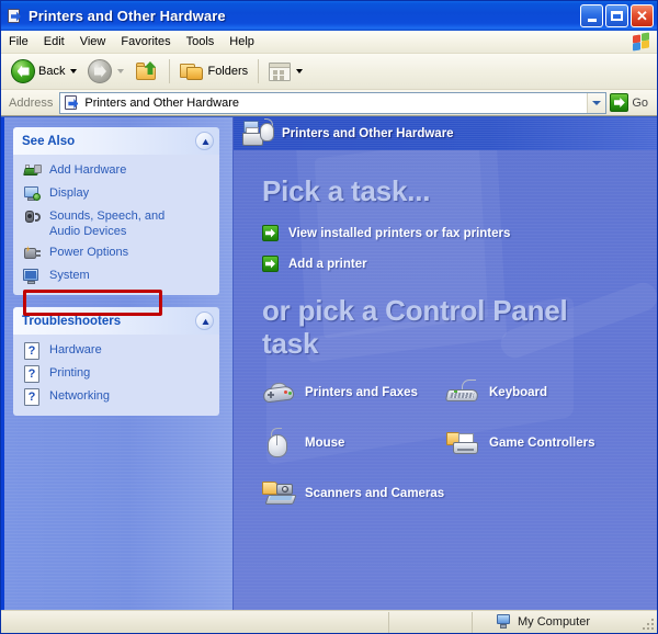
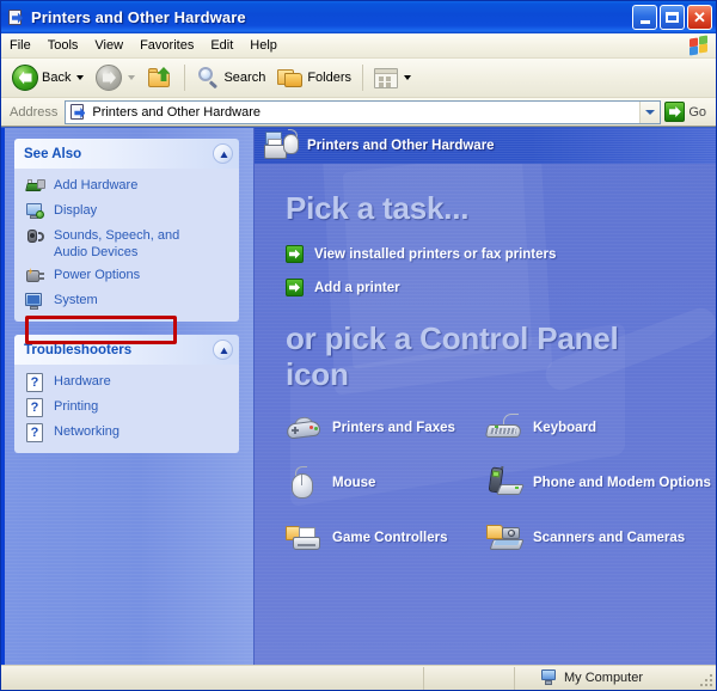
  Printers and Other Hardware
  ✕
  File
- Edit
+ Tools
  View
  Favorites
- Tools
+ Edit
  Help
  Back
+ Search
  Folders
  Address
  Printers and Other Hardware
  Go
  See Also
  ▲
  Add Hardware
  Display
  Sounds, Speech, and
  Audio Devices
  Power Options
  System
  Troubleshooters
  ▲
  ?
  Hardware
  ?
  Printing
  ?
  Networking
  Printers and Other Hardware
  Pick a task...
  View installed printers or fax printers
  Add a printer
- or pick a Control Panel task
+ or pick a Control Panel icon
  Printers and Faxes
  Keyboard
  Mouse
+ Phone and Modem Options
  Game Controllers
  Scanners and Cameras
  My Computer
